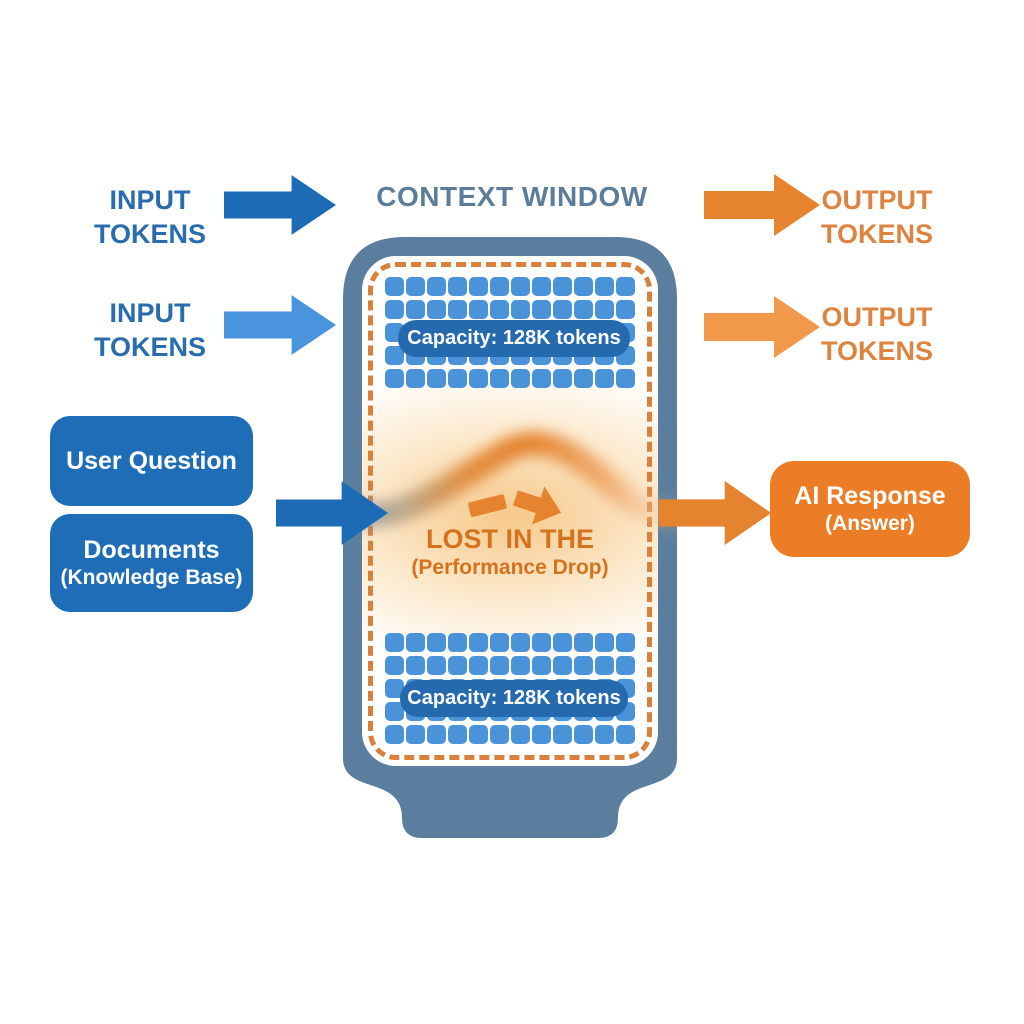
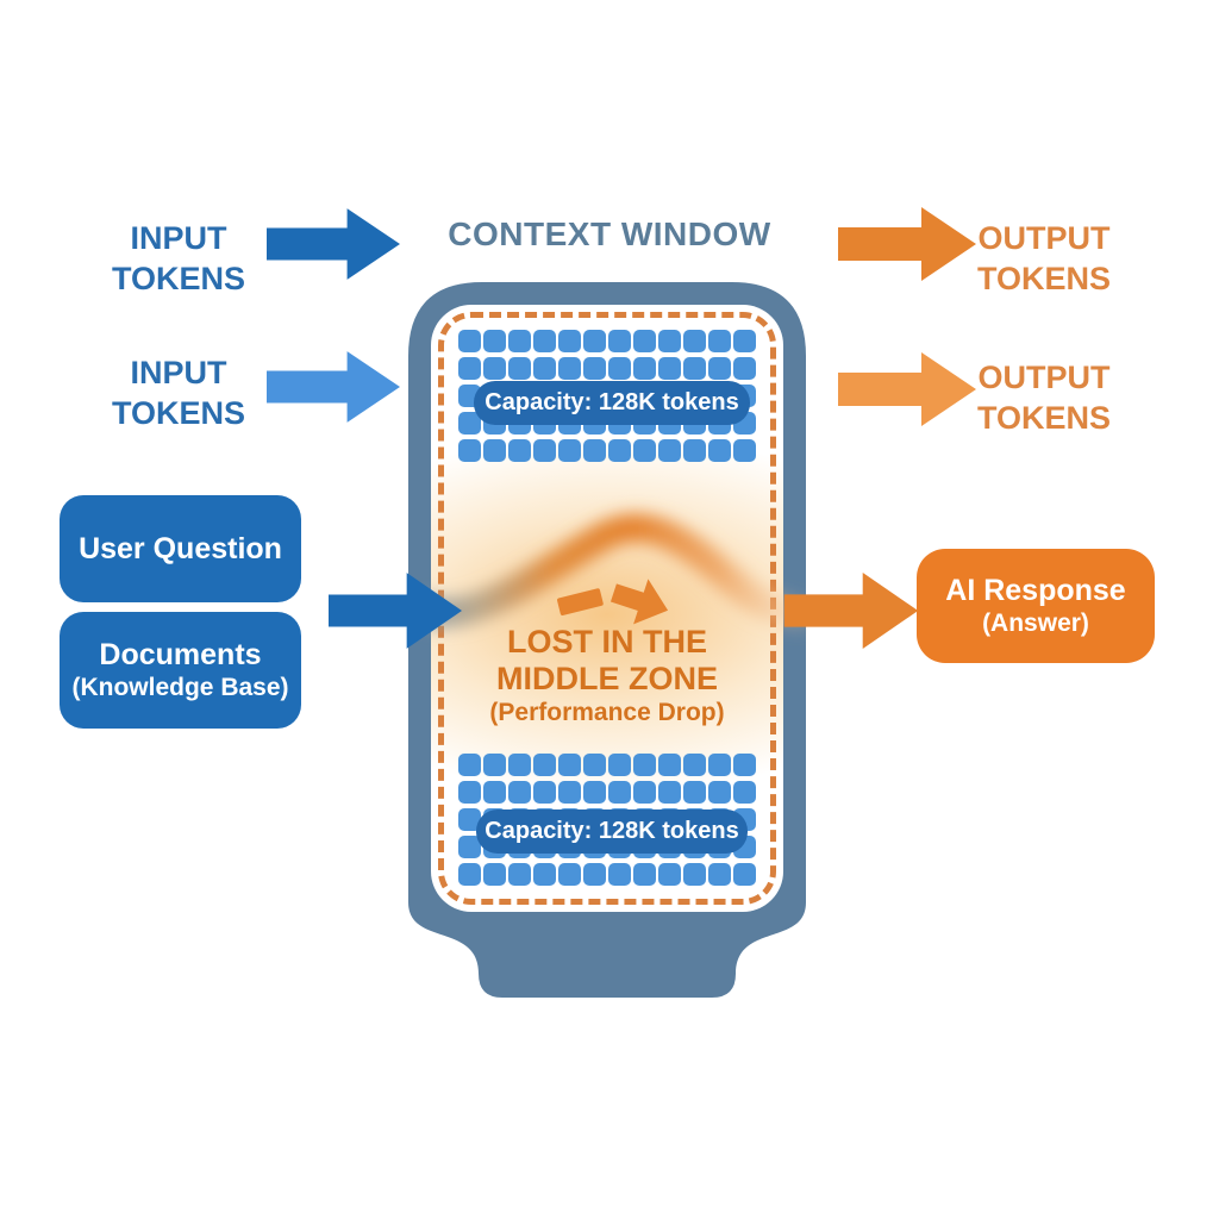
  CONTEXT WINDOW
  INPUT
  TOKENS
  INPUT
  TOKENS
  OUTPUT
  TOKENS
  OUTPUT
  TOKENS
  Capacity: 128K tokens
  Capacity: 128K tokens
  LOST IN THE
+ MIDDLE ZONE
  (Performance Drop)
  User Question
  Documents
  (Knowledge Base)
  AI Response
  (Answer)
